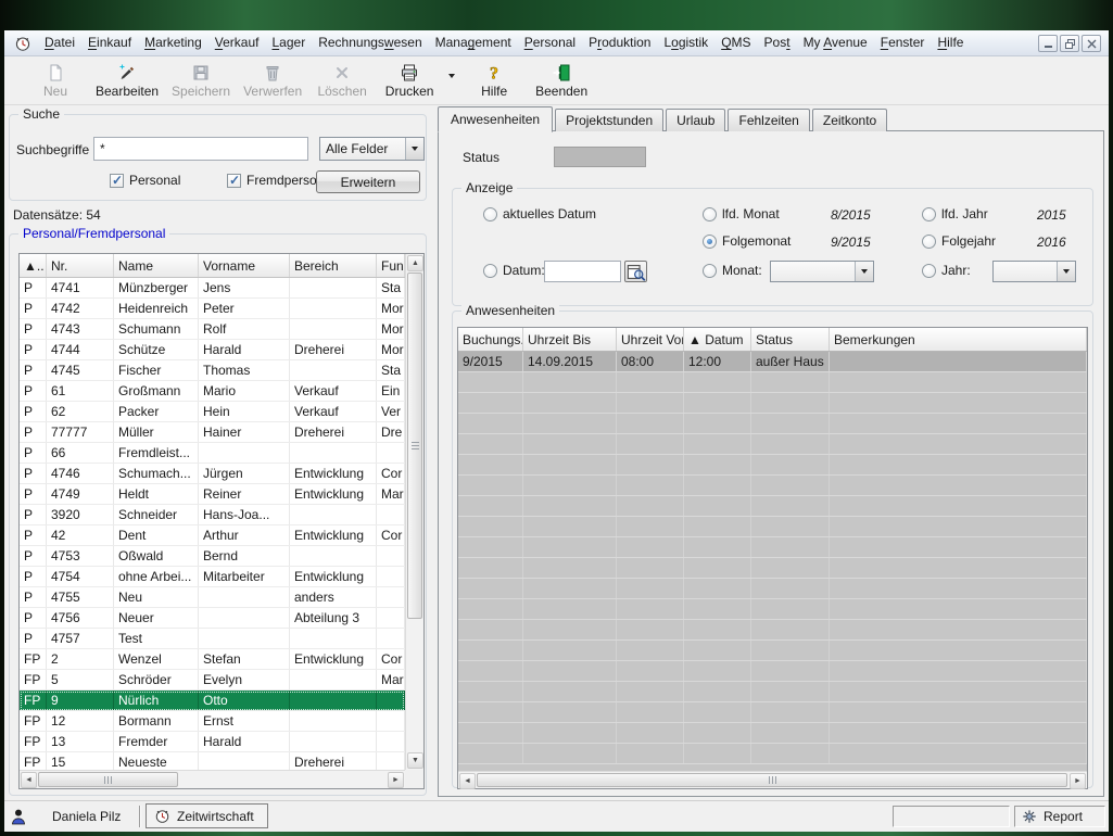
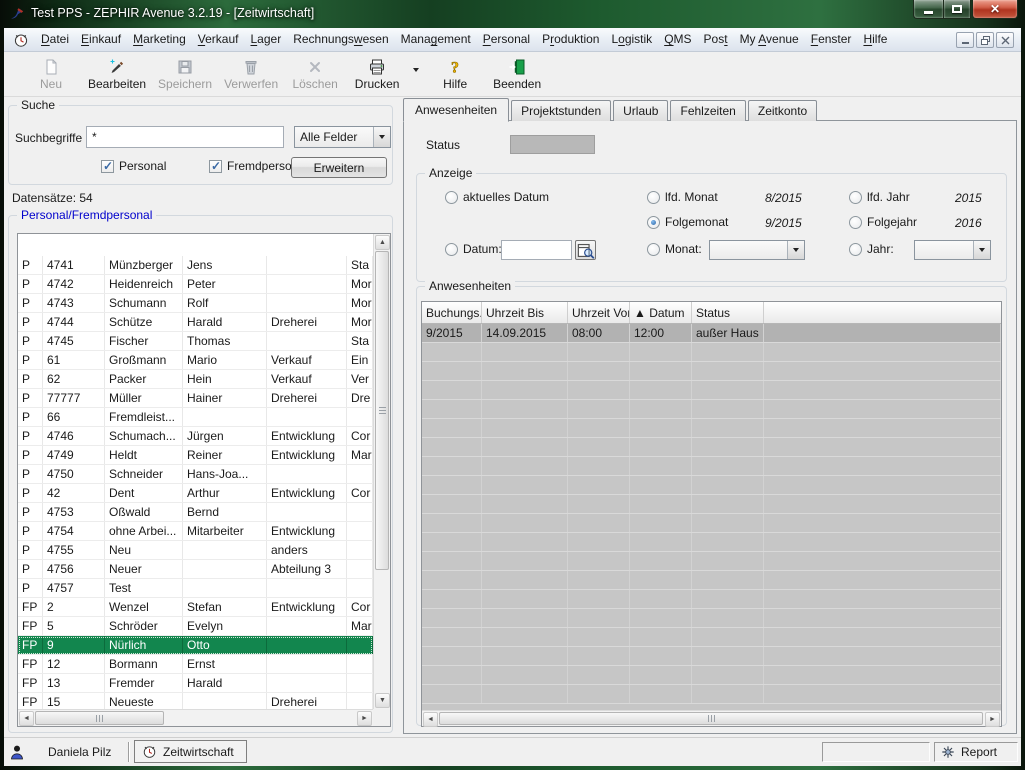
+ Test PPS - ZEPHIR Avenue 3.2.19 - [Zeitwirtschaft]
+ ✕
  Datei
  Einkauf
  Marketing
  Verkauf
  Lager
  Rechnungswesen
  Management
  Personal
  Produktion
  Logistik
  QMS
  Post
  My Avenue
  Fenster
  Hilfe
  Neu
  Bearbeiten
  Speichern
  Verwerfen
  Löschen
  Drucken
  ?
  Hilfe
  Beenden
  Suche
  Suchbegriffe
  *
  Alle Felder
  Personal
  Fremdperso
  Erweitern
  Datensätze: 54
  Personal/Fremdpersonal
- ▲..
- Nr.
- Name
- Vorname
- Bereich
- Fun
  P
  4741
  Münzberger
  Jens
  Sta
  P
  4742
  Heidenreich
  Peter
  Mor
  P
  4743
  Schumann
  Rolf
  Mor
  P
  4744
  Schütze
  Harald
  Dreherei
  Mor
  P
  4745
  Fischer
  Thomas
  Sta
  P
  61
  Großmann
  Mario
  Verkauf
  Ein
  P
  62
  Packer
  Hein
  Verkauf
  Ver
  P
  77777
  Müller
  Hainer
  Dreherei
  Dre
  P
  66
  Fremdleist...
  P
  4746
  Schumach...
  Jürgen
  Entwicklung
  Cor
  P
  4749
  Heldt
  Reiner
  Entwicklung
  Mar
  P
- 3920
+ 4750
  Schneider
  Hans-Joa...
  P
  42
  Dent
  Arthur
  Entwicklung
  Cor
  P
  4753
  Oßwald
  Bernd
  P
  4754
  ohne Arbei...
  Mitarbeiter
  Entwicklung
  P
  4755
  Neu
  anders
  P
  4756
  Neuer
  Abteilung 3
  P
  4757
  Test
  FP
  2
  Wenzel
  Stefan
  Entwicklung
  Cor
  FP
  5
  Schröder
  Evelyn
  Mar
  FP
  9
  Nürlich
  Otto
  FP
  12
  Bormann
  Ernst
  FP
  13
  Fremder
  Harald
  FP
  15
  Neueste
  Dreherei
  Anwesenheiten
  Projektstunden
  Urlaub
  Fehlzeiten
  Zeitkonto
  Status
  Anzeige
  aktuelles Datum
  lfd. Monat
  8/2015
  Folgemonat
  9/2015
  lfd. Jahr
  2015
  Folgejahr
  2016
  Datum
  Monat:
  Jahr:
  Anwesenheiten
  Buchungs.
  Uhrzeit Bis
  Uhrzeit Vo
  ▲ Datum
  Status
- Bemerkungen
  9/2015
  14.09.2015
  08:00
  12:00
  außer Haus
  Daniela Pilz
  Zeitwirtschaft
  Report
